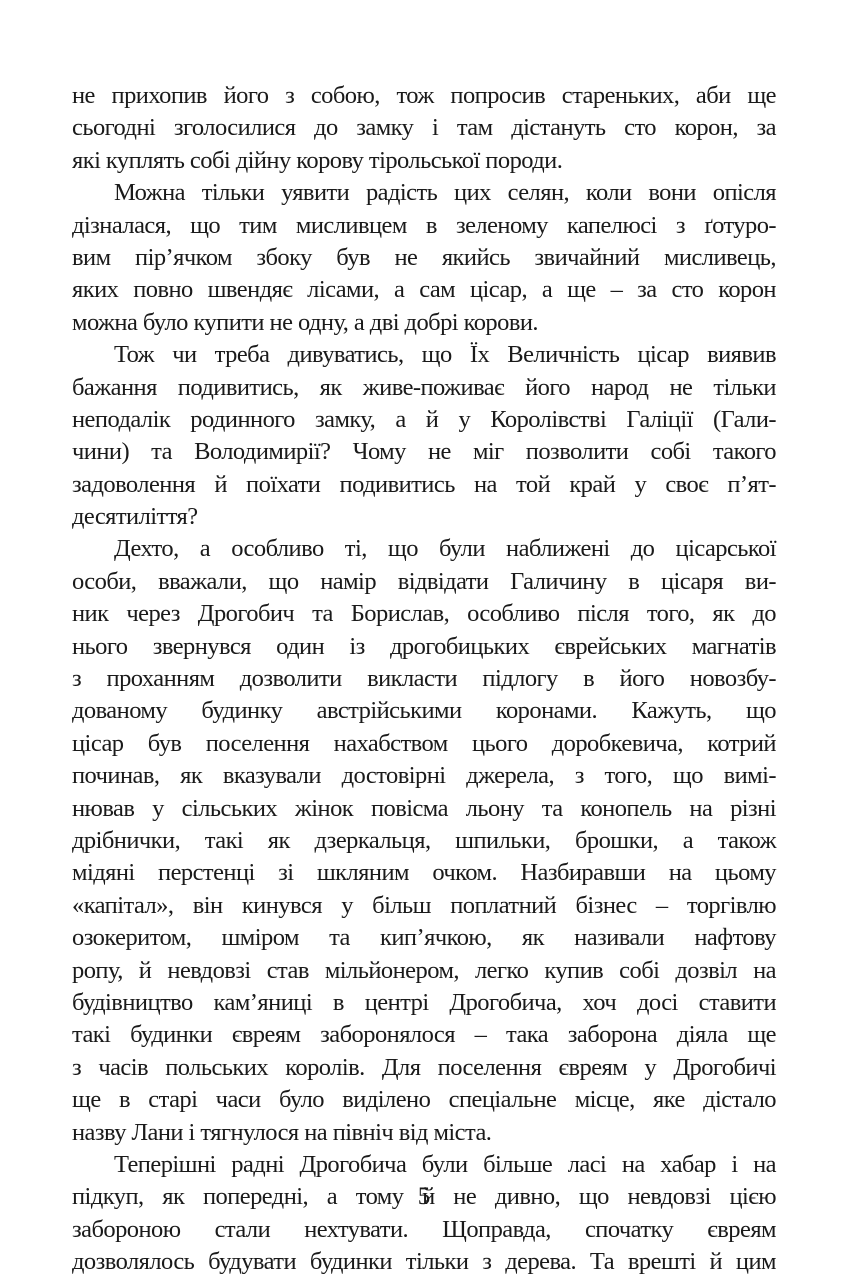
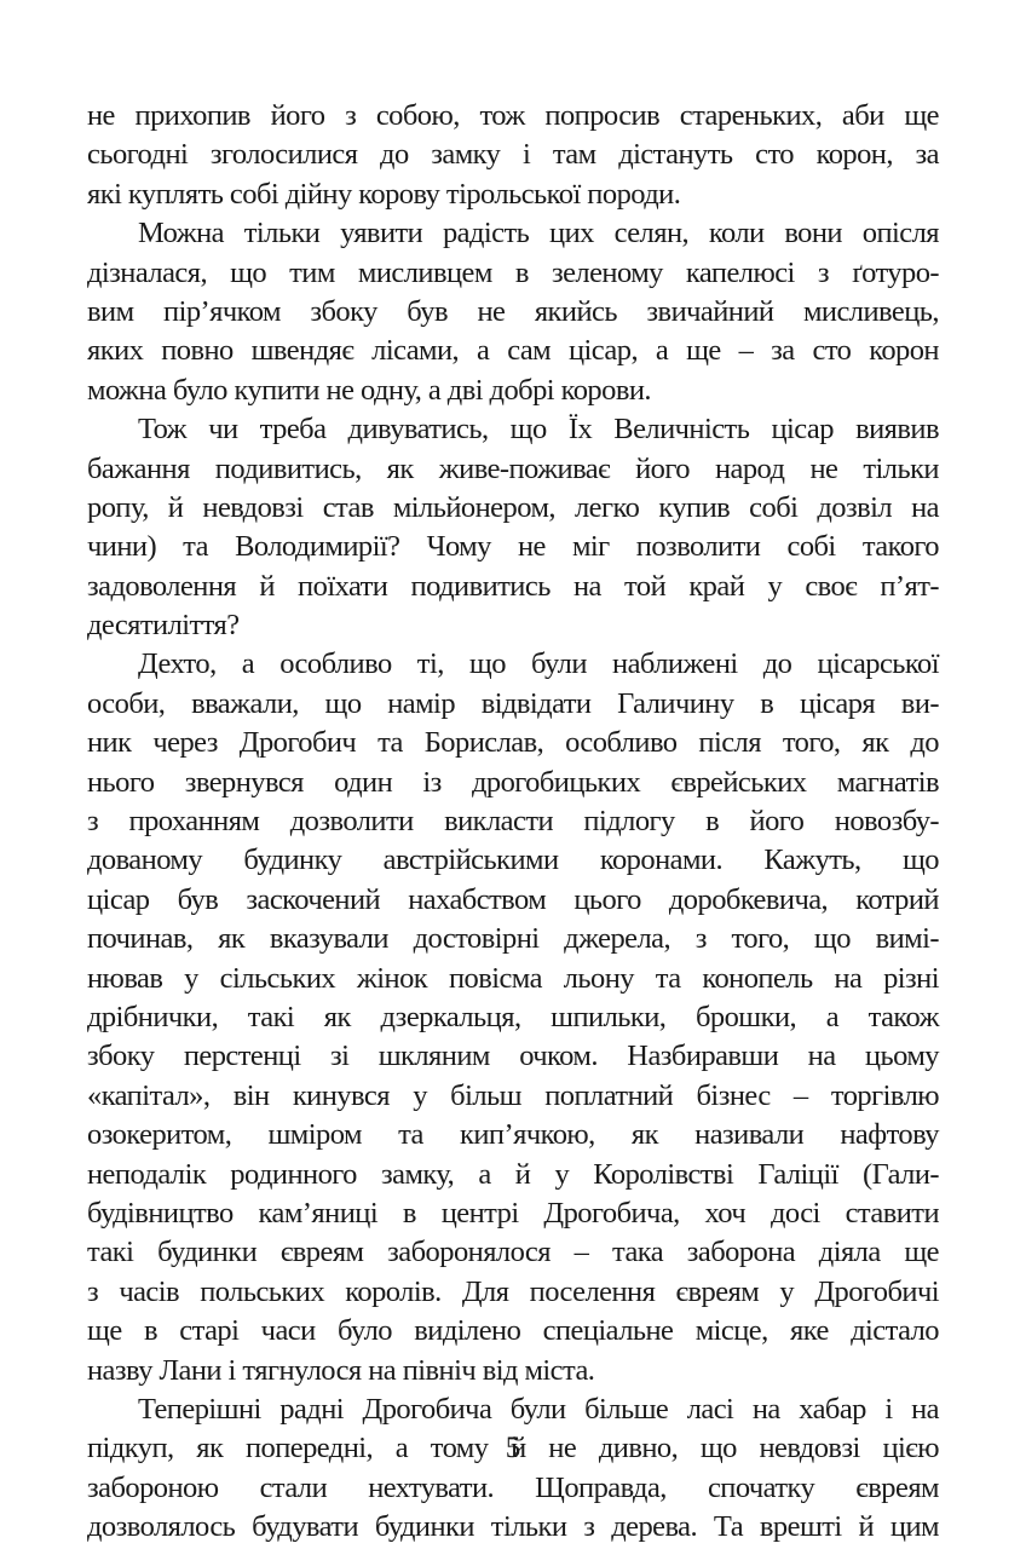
  не прихопив його з собою, тож попросив стареньких, аби ще
  сьогодні зголосилися до замку і там дістануть сто корон, за
  які куплять собі дійну корову тірольської породи.
  Можна тільки уявити радість цих селян, коли вони опісля
  дізналася, що тим мисливцем в зеленому капелюсі з ґотуро-
  вим пір’ячком збоку був не якийсь звичайний мисливець,
  яких повно швендяє лісами, а сам цісар, а ще – за сто корон
  можна було купити не одну, а дві добрі корови.
  Тож чи треба дивуватись, що Їх Величність цісар виявив
  бажання подивитись, як живе-поживає його народ не тільки
- неподалік родинного замку, а й у Королівстві Галіції (Гали-
+ ропу, й невдовзі став мільйонером, легко купив собі дозвіл на
  чини) та Володимирії? Чому не міг позволити собі такого
  задоволення й поїхати подивитись на той край у своє п’ят-
  десятиліття?
  Дехто, а особливо ті, що були наближені до цісарської
  особи, вважали, що намір відвідати Галичину в цісаря ви-
  ник через Дрогобич та Борислав, особливо після того, як до
  нього звернувся один із дрогобицьких єврейських магнатів
  з проханням дозволити викласти підлогу в його новозбу-
  дованому будинку австрійськими коронами. Кажуть, що
- цісар був поселення нахабством цього доробкевича, котрий
+ цісар був заскочений нахабством цього доробкевича, котрий
  починав, як вказували достовірні джерела, з того, що вимі-
  нював у сільських жінок повісма льону та конопель на різні
  дрібнички, такі як дзеркальця, шпильки, брошки, а також
- мідяні перстенці зі шкляним очком. Назбиравши на цьому
+ збоку перстенці зі шкляним очком. Назбиравши на цьому
  «капітал», він кинувся у більш поплатний бізнес – торгівлю
  озокеритом, шміром та кип’ячкою, як називали нафтову
- ропу, й невдовзі став мільйонером, легко купив собі дозвіл на
+ неподалік родинного замку, а й у Королівстві Галіції (Гали-
  будівництво кам’яниці в центрі Дрогобича, хоч досі ставити
  такі будинки євреям заборонялося – така заборона діяла ще
  з часів польських королів. Для поселення євреям у Дрогобичі
  ще в старі часи було виділено спеціальне місце, яке дістало
  назву Лани і тягнулося на північ від міста.
  Теперішні радні Дрогобича були більше ласі на хабар і на
  підкуп, як попередні, а тому й не дивно, що невдовзі цією
  забороною стали нехтувати. Щоправда, спочатку євреям
  дозволялось будувати будинки тільки з дерева. Та врешті й цим
  5
